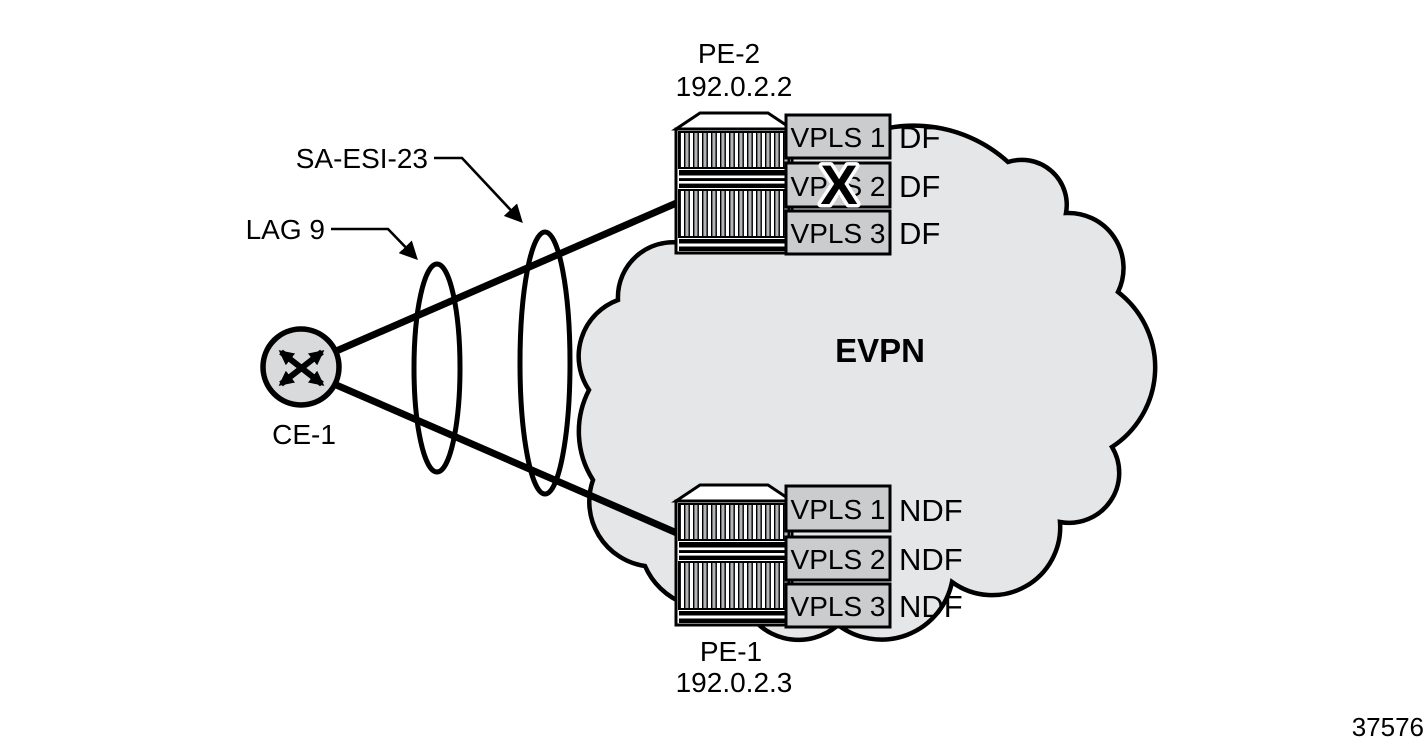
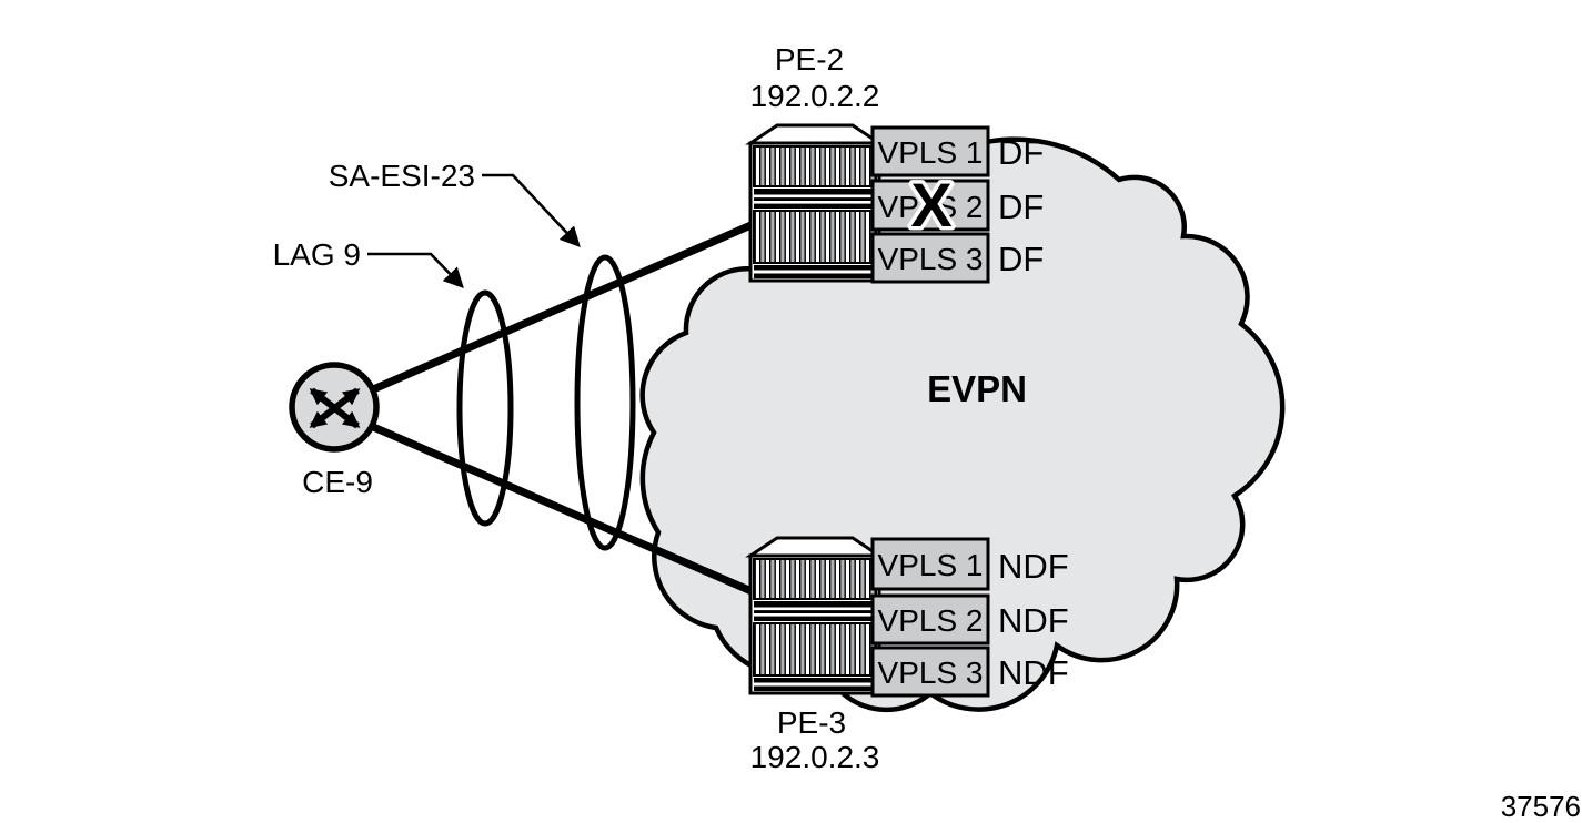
  EVPN
  VPLS 1
  DF
  VPLS 2
  DF
  VPLS 3
  DF
  X
  VPLS 1
  NDF
  VPLS 2
  NDF
  VPLS 3
  NDF
- CE-1
+ CE-9
  LAG 9
  SA-ESI-23
  PE-2
  192.0.2.2
- PE-1
+ PE-3
  192.0.2.3
  37576
